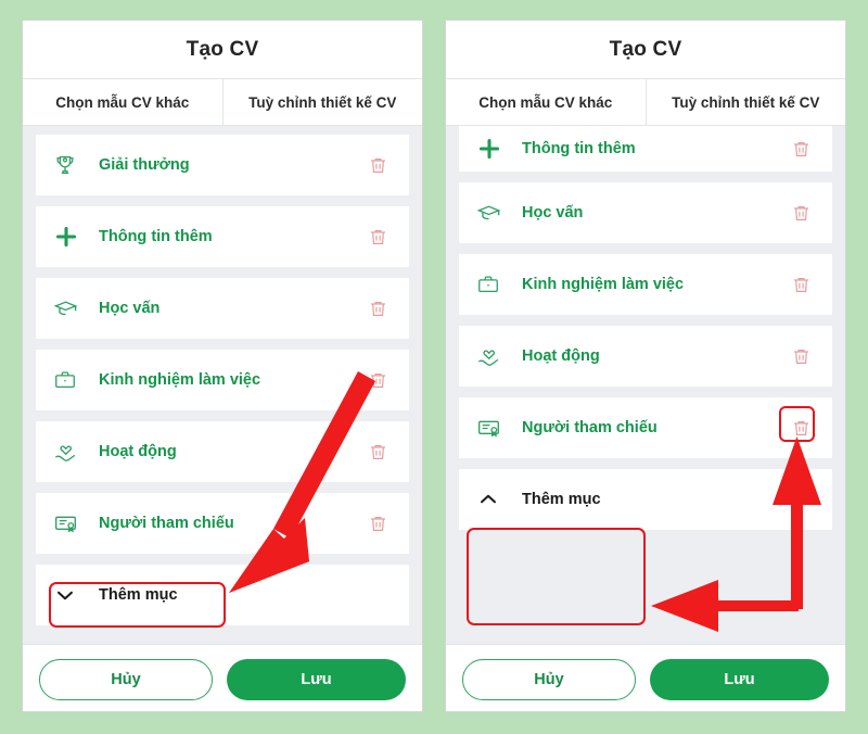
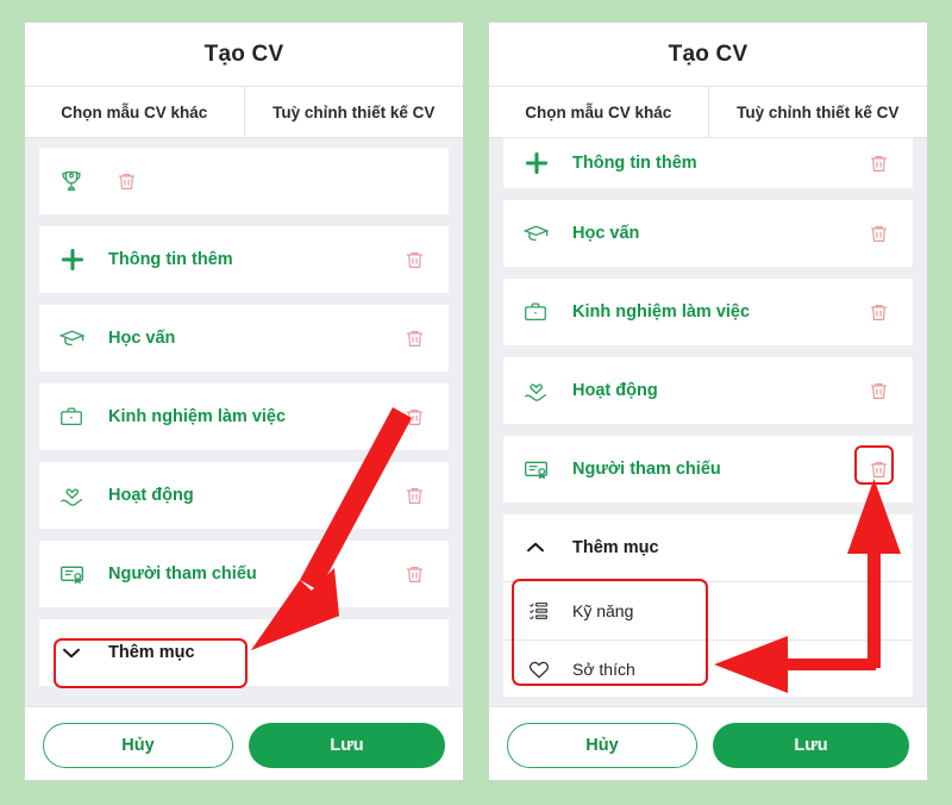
  Tạo CV
  Chọn mẫu CV khác
  Tuỳ chỉnh thiết kế CV
- Giải thưởng
  Thông tin thêm
  Học vấn
  Kinh nghiệm làm việc
  Hoạt động
  Người tham chiếu
  Thêm mục
  Hủy
  Lưu
  Tạo CV
  Chọn mẫu CV khác
  Tuỳ chỉnh thiết kế CV
  Thông tin thêm
  Học vấn
  Kinh nghiệm làm việc
  Hoạt động
  Người tham chiếu
  Thêm mục
+ Kỹ năng
+ Sở thích
  Hủy
  Lưu
